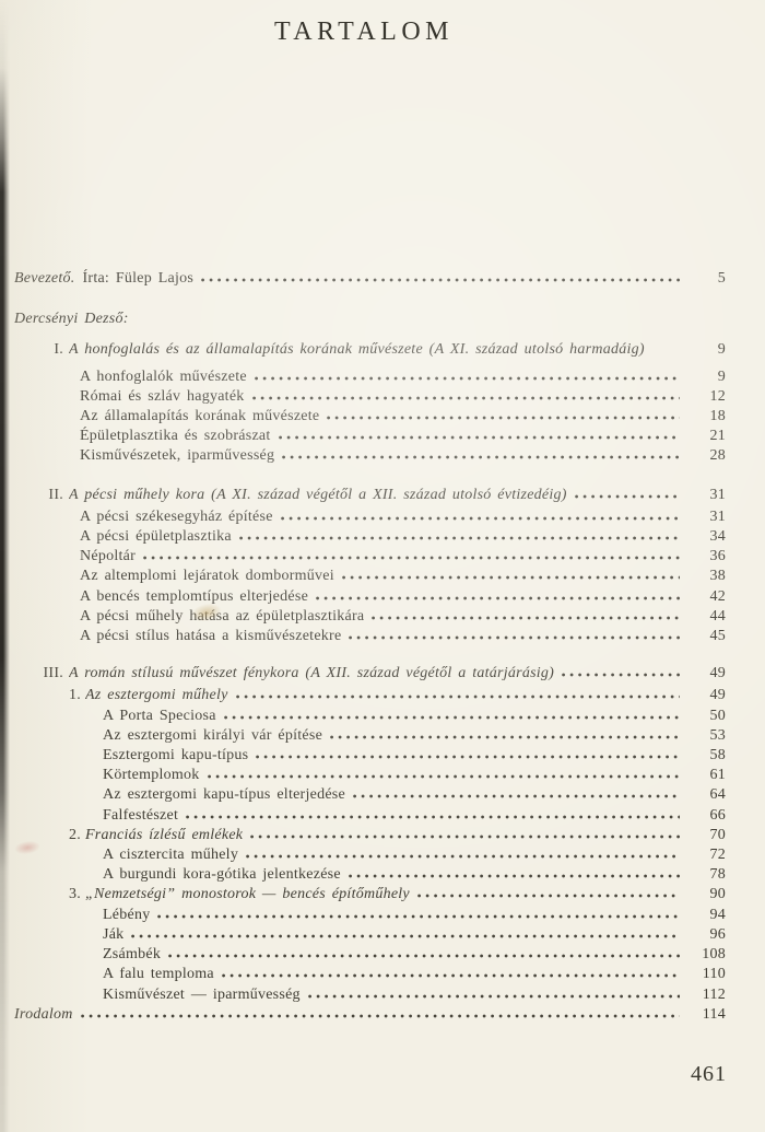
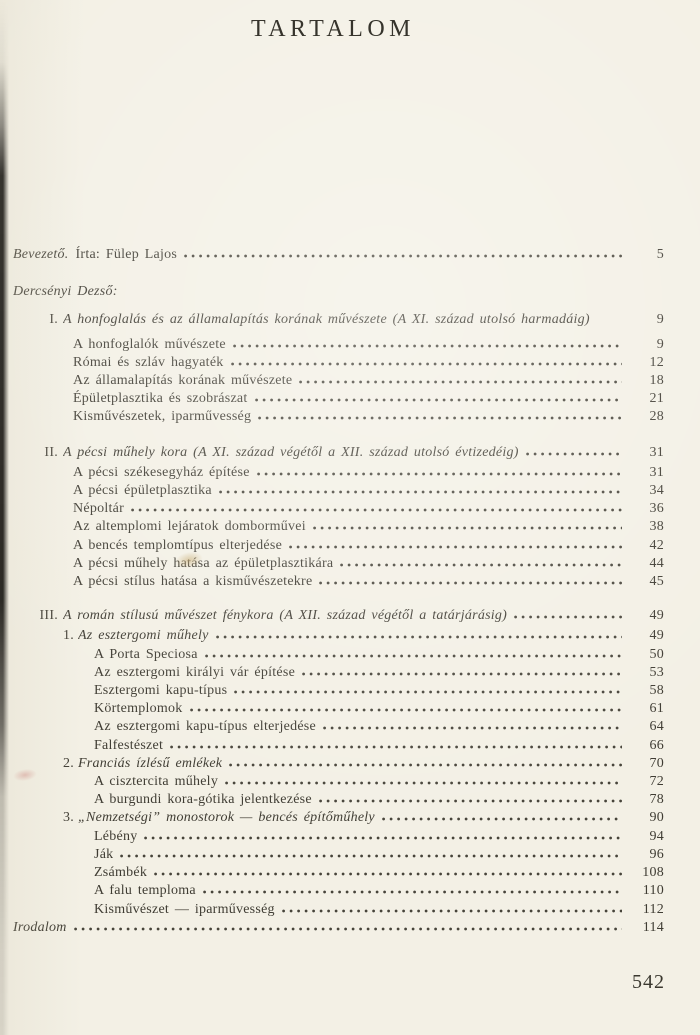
  TARTALOM
- 461
+ 542
